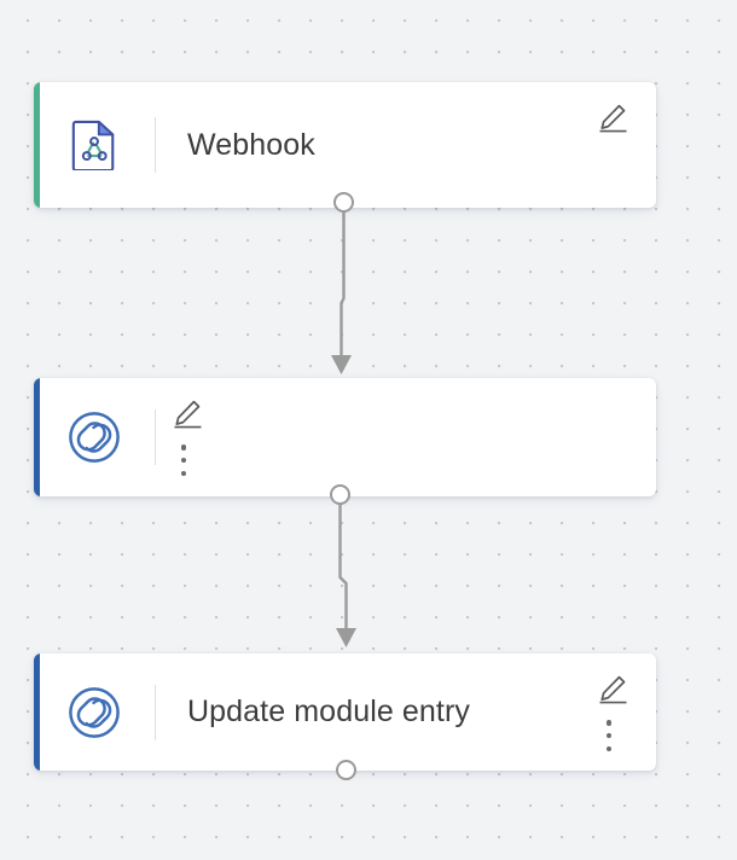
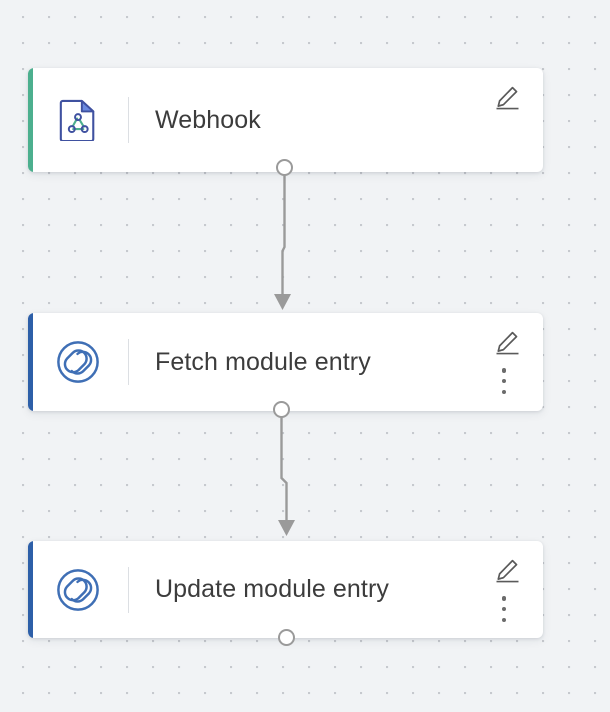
  Webhook
+ Fetch module entry
  Update module entry
